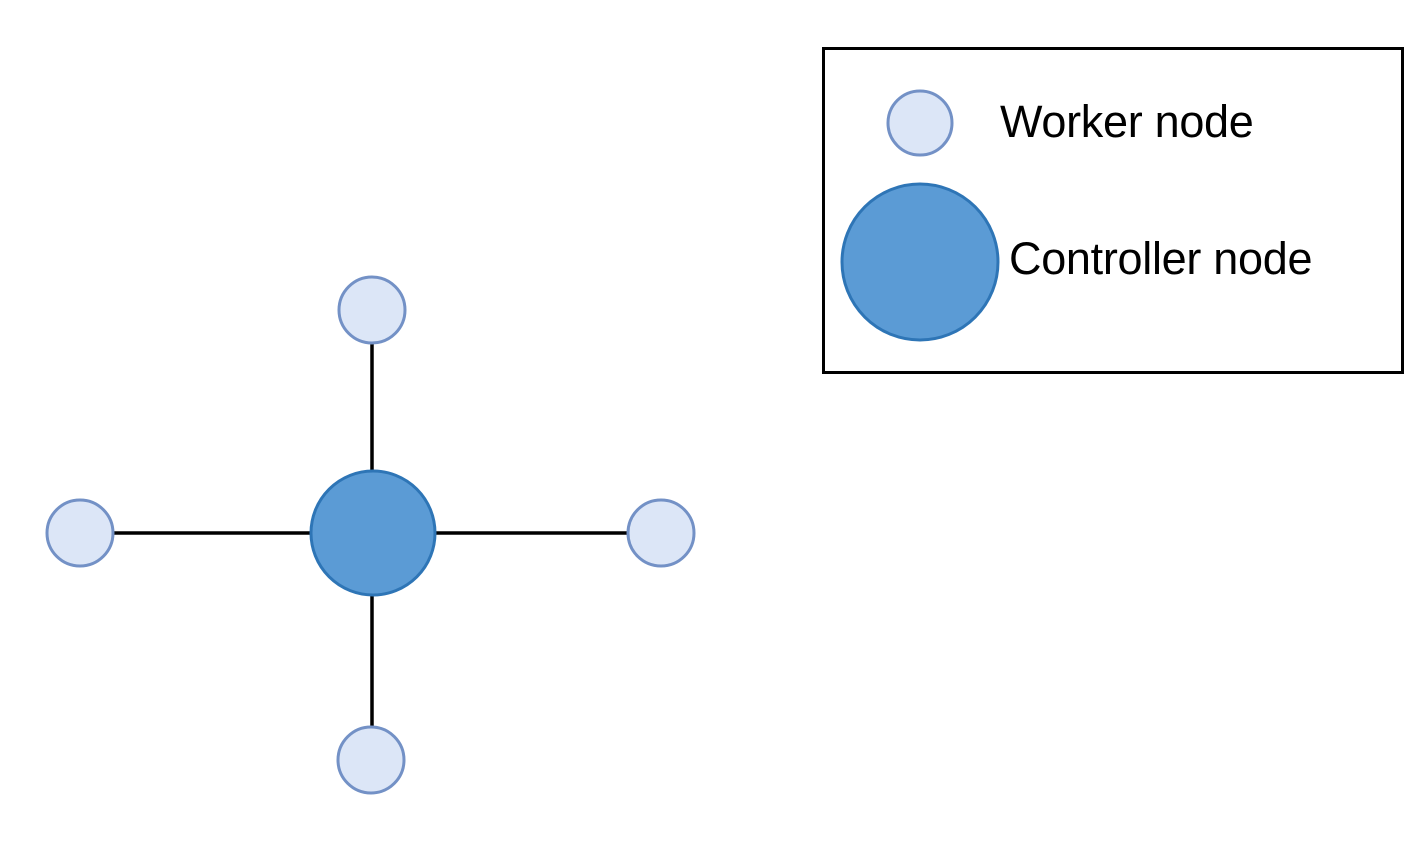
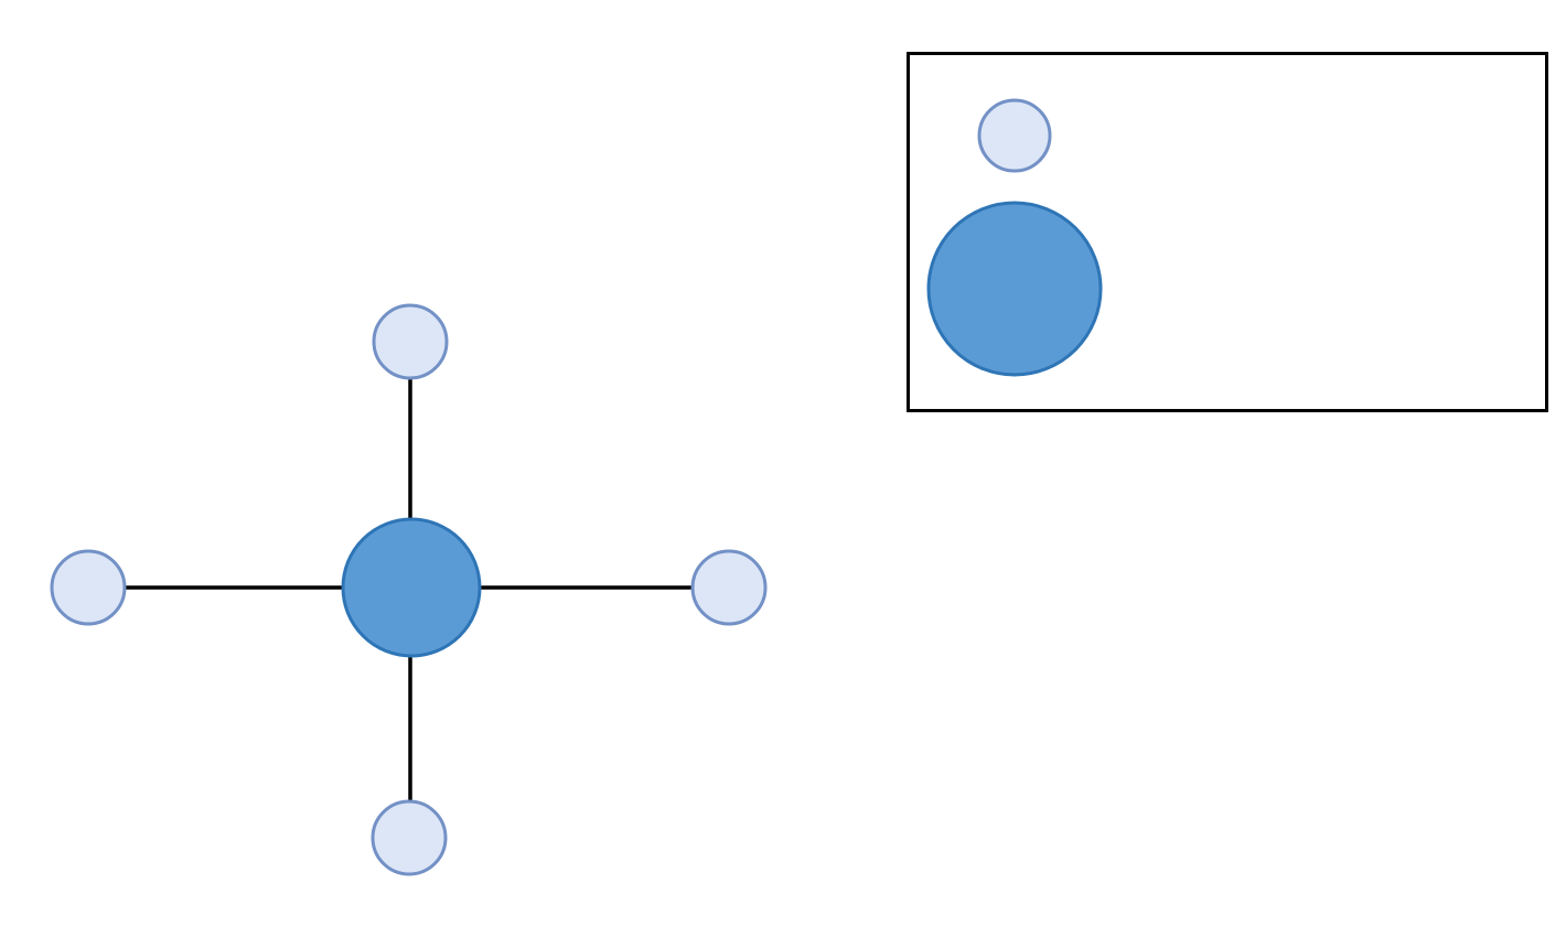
- Worker node
- Controller node
